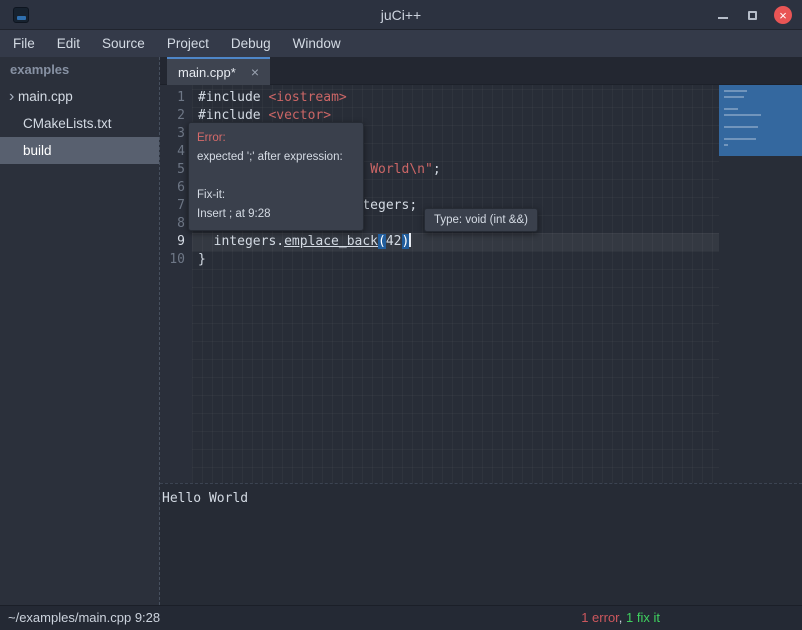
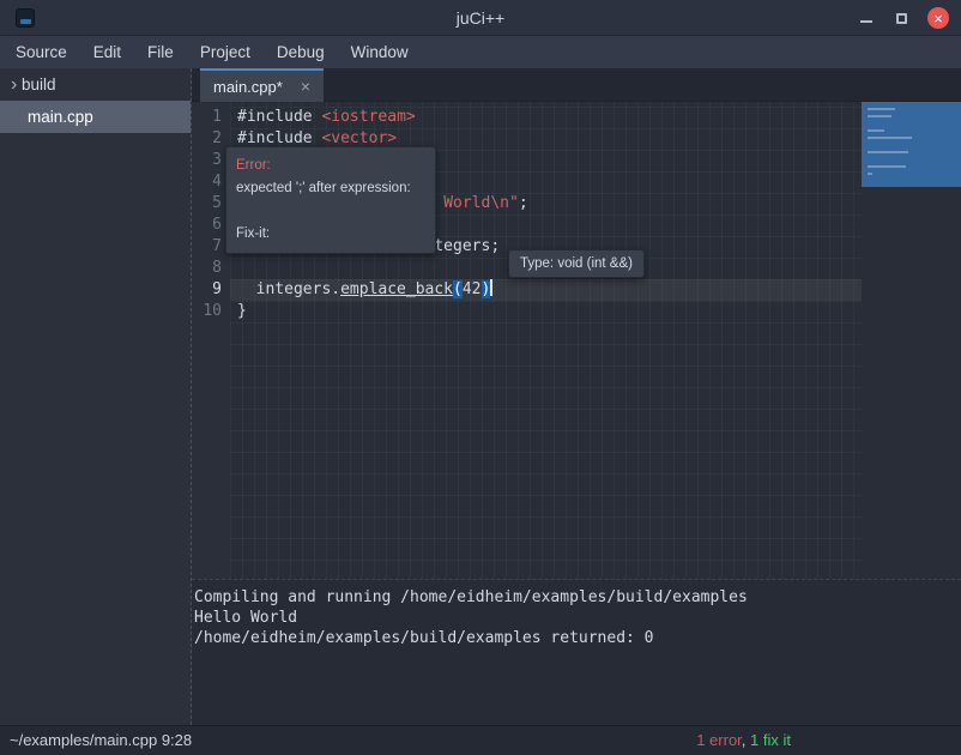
  juCi++
  ×
- File
+ Source
  Edit
- Source
+ File
  Project
  Debug
  Window
- examples
  ›
- main.cpp
+ build
- CMakeLists.txt
- build
+ main.cpp
  main.cpp*
  ×
  1
  2
  3
  4
  5
  6
  7
  8
  9
  10
  #include <iostream>
  #include <vector>
  integers.emplace_back(42)
  }
  Error:
  expected ';' after expression:
  Fix-it:
- Insert ; at 9:28
  Type: void (int &&)
+ Compiling and running /home/eidheim/examples/build/examples
  Hello World
+ /home/eidheim/examples/build/examples returned: 0
  ~/examples/main.cpp 9:28
  1 error, 1 fix it
